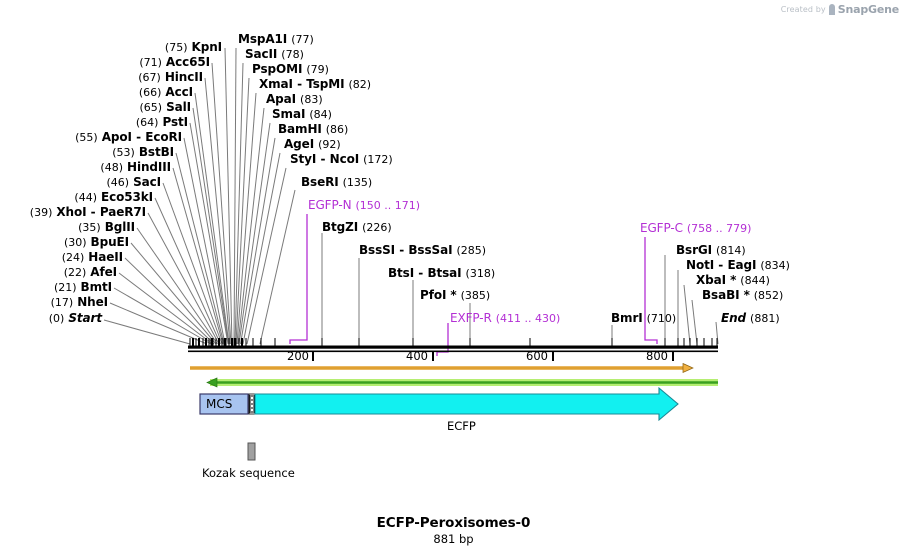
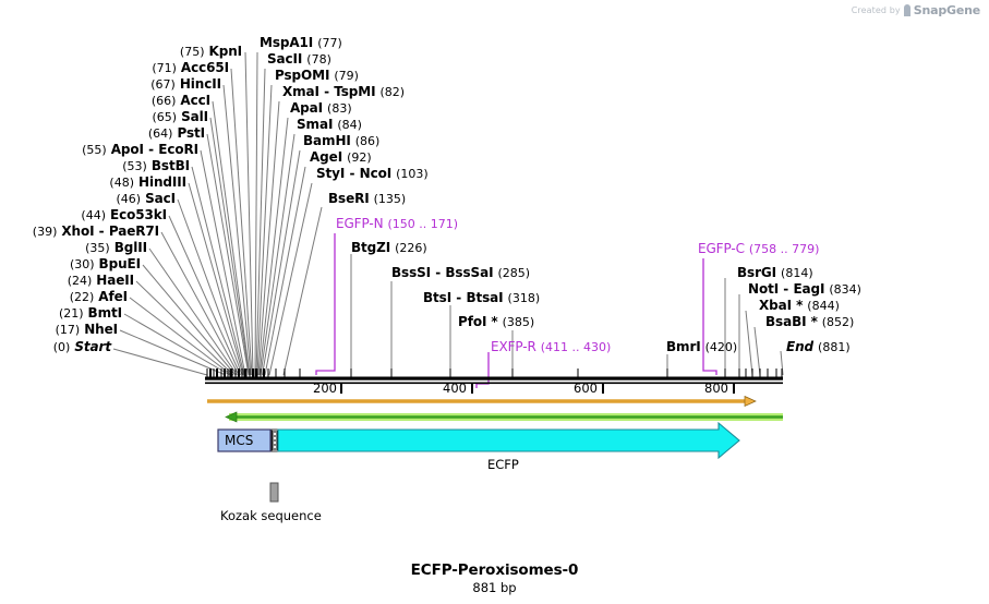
  Created by
  SnapGene
  200
  400
  600
  800
  (75) KpnI
  (71) Acc65I
  (67) HincII
  (66) AccI
  (65) SalI
  (64) PstI
  (55) ApoI - EcoRI
  (53) BstBI
  (48) HindIII
  (46) SacI
  (44) Eco53kI
  (39) XhoI - PaeR7I
  (35) BglII
  (30) BpuEI
  (24) HaeII
  (22) AfeI
  (21) BmtI
  (17) NheI
  (0) Start
  MspA1I (77)
  SacII (78)
  PspOMI (79)
  XmaI - TspMI (82)
  ApaI (83)
  SmaI (84)
  BamHI (86)
  AgeI (92)
- StyI - NcoI (172)
+ StyI - NcoI (103)
  BseRI (135)
  EGFP-N (150 .. 171)
  BtgZI (226)
  BssSI - BssSaI (285)
  BtsI - BtsaI (318)
  PfoI * (385)
  EXFP-R (411 .. 430)
  EGFP-C (758 .. 779)
  BsrGI (814)
  NotI - EagI (834)
  XbaI * (844)
  BsaBI * (852)
  End (881)
- BmrI (710)
+ BmrI (420)
  MCS
  ECFP
  Kozak sequence
  ECFP-Peroxisomes-0
  881 bp
